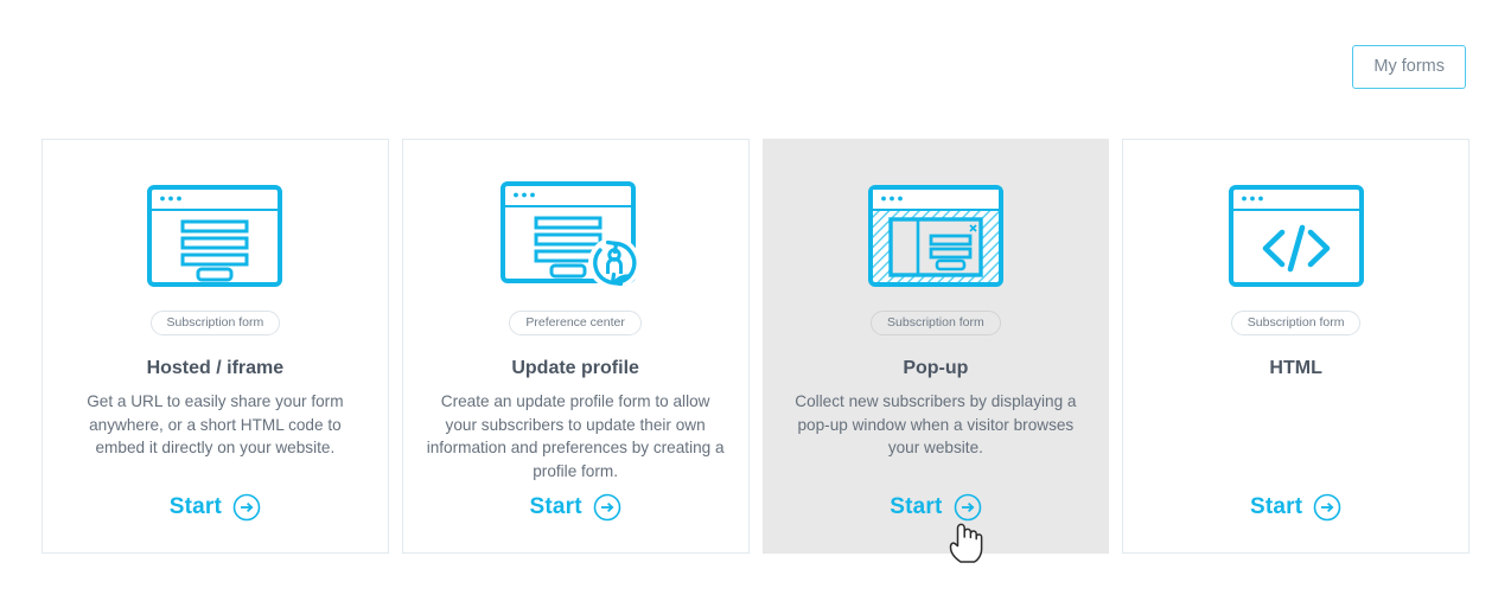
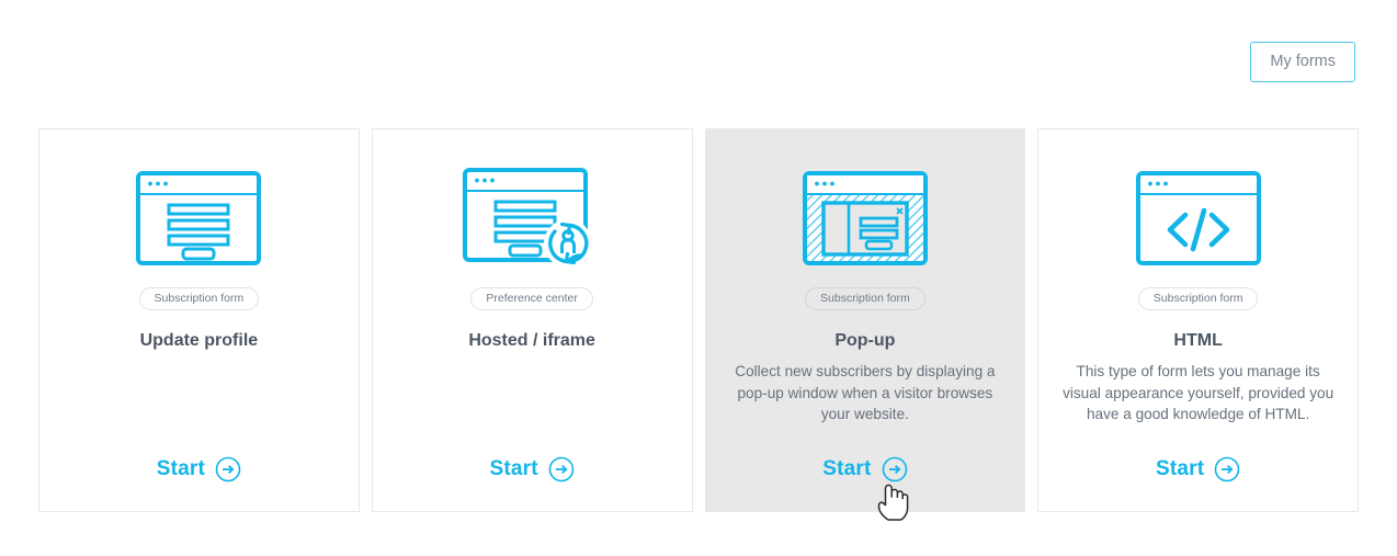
  My forms
  Subscription form
- Hosted / iframe
+ Update profile
- Get a URL to easily share your form anywhere, or a short HTML code to embed it directly on your website.
  Start
  Preference center
- Update profile
+ Hosted / iframe
- Create an update profile form to allow your subscribers to update their own information and preferences by creating a profile form.
  Start
  Subscription form
  Pop-up
  Collect new subscribers by displaying a pop-up window when a visitor browses your website.
  Start
  Subscription form
  HTML
+ This type of form lets you manage its visual appearance yourself, provided you have a good knowledge of HTML.
  Start
